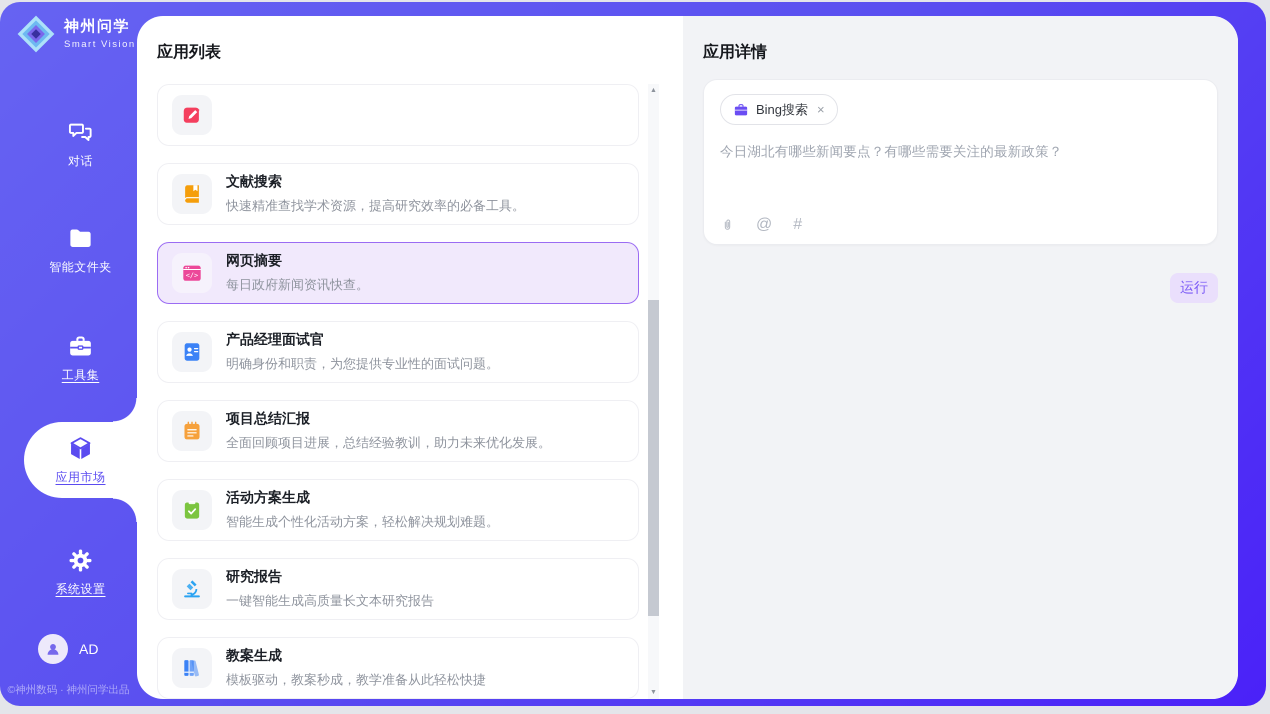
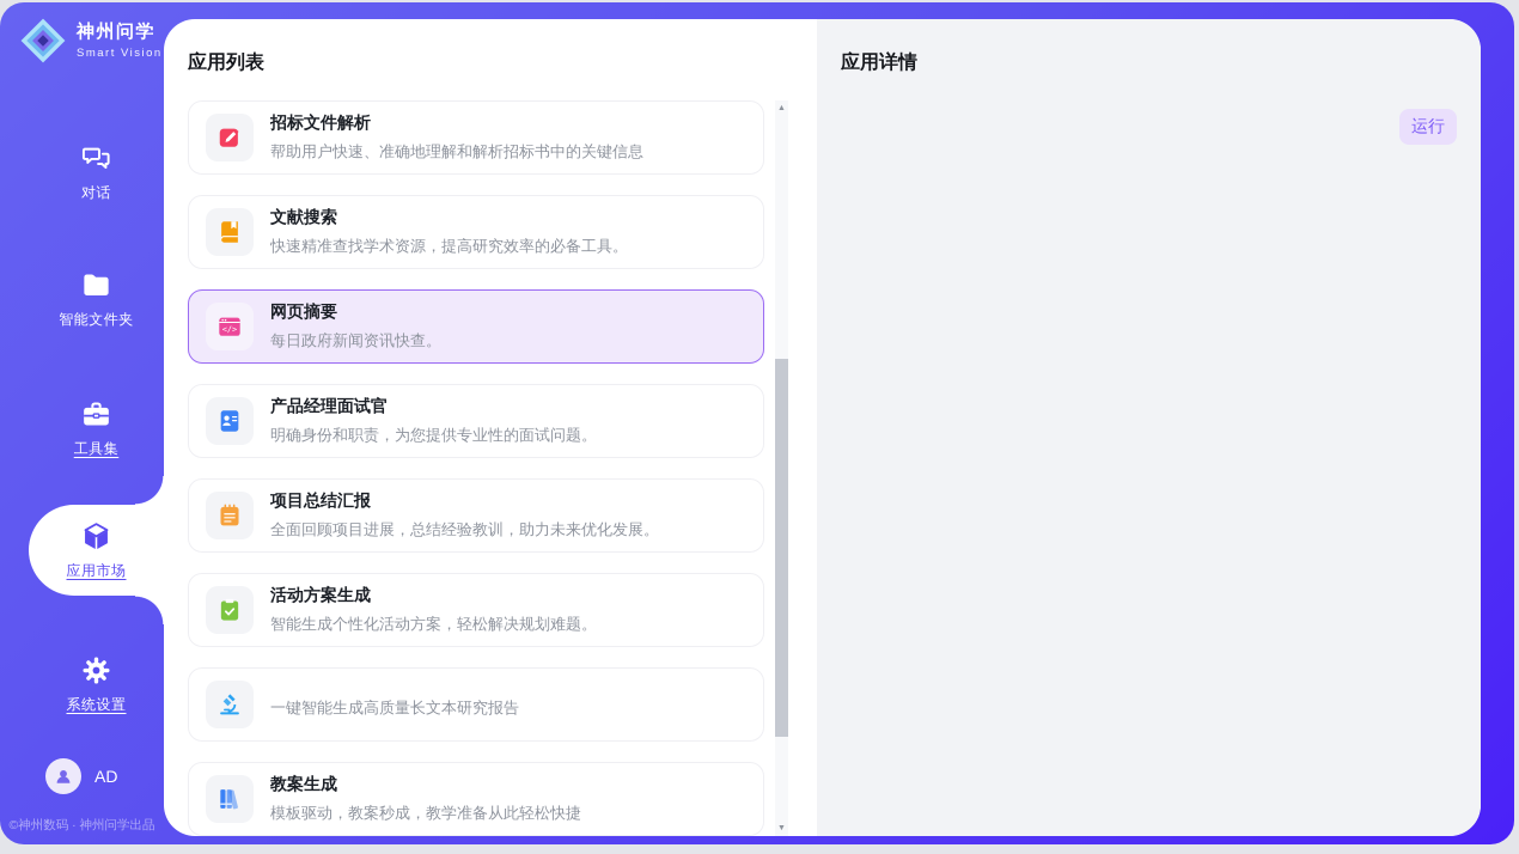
  神州问学
  Smart Vision
  对话
  智能文件夹
  工具集
  应用市场
  系统设置
  AD
  ©神州数码 · 神州问学出品
  应用列表
+ 招标文件解析
+ 帮助用户快速、准确地理解和解析招标书中的关键信息
  文献搜索
  快速精准查找学术资源，提高研究效率的必备工具。
  </>
  网页摘要
  每日政府新闻资讯快查。
  产品经理面试官
  明确身份和职责，为您提供专业性的面试问题。
  项目总结汇报
  全面回顾项目进展，总结经验教训，助力未来优化发展。
  活动方案生成
  智能生成个性化活动方案，轻松解决规划难题。
- 研究报告
  一键智能生成高质量长文本研究报告
  教案生成
  模板驱动，教案秒成，教学准备从此轻松快捷
  应用详情
- Bing搜索
- ×
- 今日湖北有哪些新闻要点？有哪些需要关注的最新政策？
- @
- #
  运行
